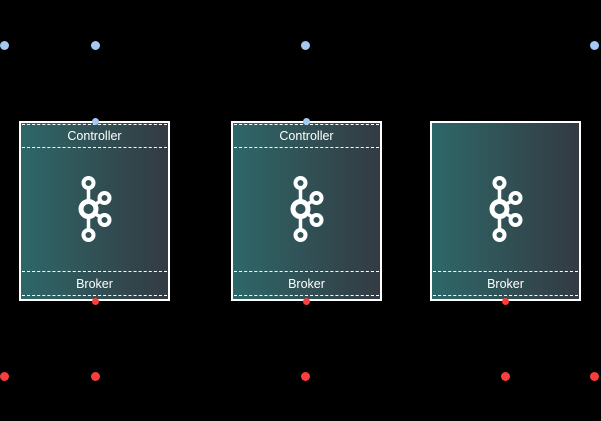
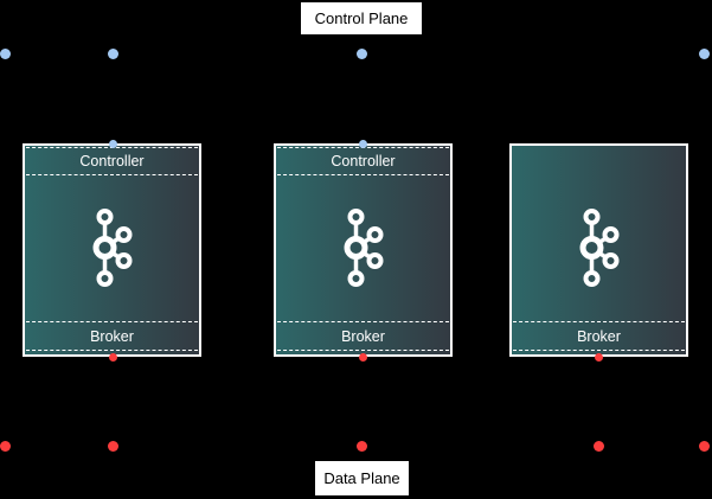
+ Control Plane
+ Data Plane
  Controller
  Broker
  Controller
  Broker
  Broker
